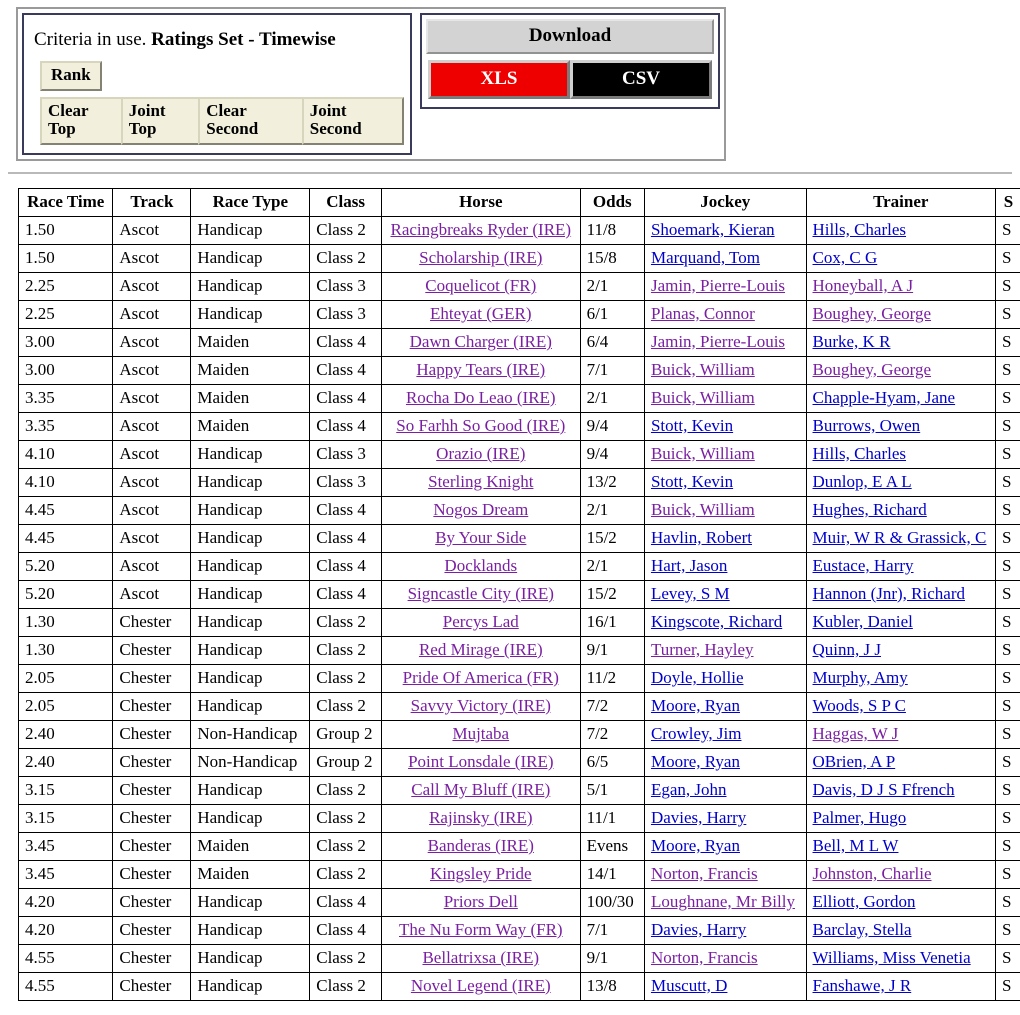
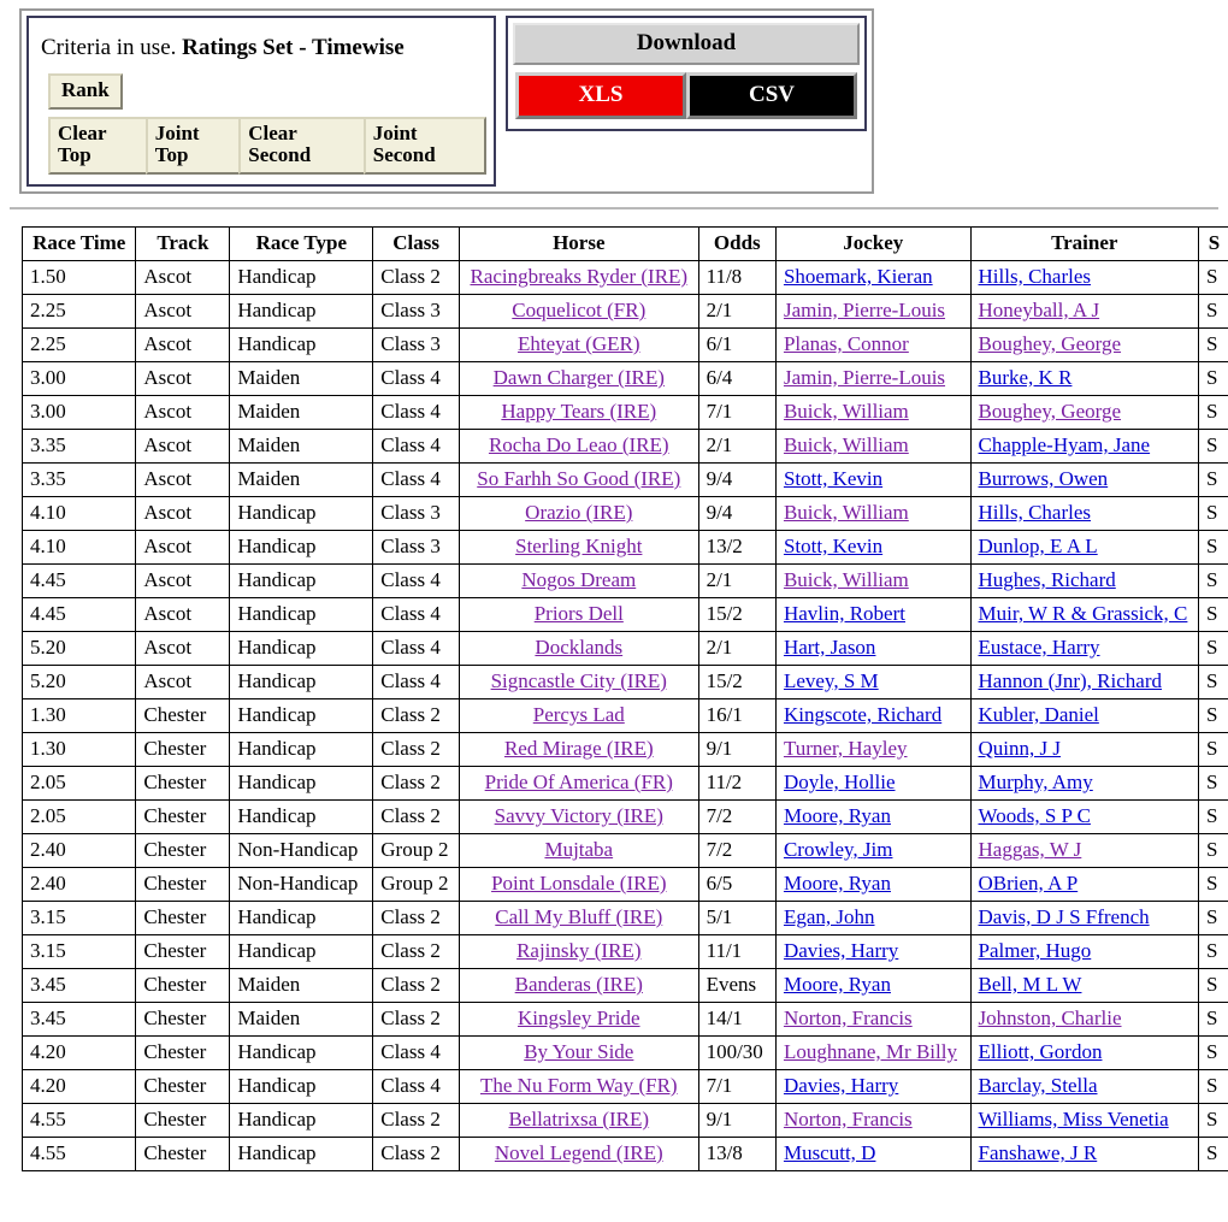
  Criteria in use. Ratings Set - Timewise
  Rank
  Clear Top
  Joint Top
  Clear Second
  Joint Second
  Download
  XLS
  CSV
  Race Time	Track	Race Type	Class	Horse	Odds	Jockey	Trainer	S
  1.50	Ascot	Handicap	Class 2	Racingbreaks Ryder (IRE)	11/8	Shoemark, Kieran	Hills, Charles	S
- 1.50	Ascot	Handicap	Class 2	Scholarship (IRE)	15/8	Marquand, Tom	Cox, C G	S
  2.25	Ascot	Handicap	Class 3	Coquelicot (FR)	2/1	Jamin, Pierre-Louis	Honeyball, A J	S
  2.25	Ascot	Handicap	Class 3	Ehteyat (GER)	6/1	Planas, Connor	Boughey, George	S
  3.00	Ascot	Maiden	Class 4	Dawn Charger (IRE)	6/4	Jamin, Pierre-Louis	Burke, K R	S
  3.00	Ascot	Maiden	Class 4	Happy Tears (IRE)	7/1	Buick, William	Boughey, George	S
  3.35	Ascot	Maiden	Class 4	Rocha Do Leao (IRE)	2/1	Buick, William	Chapple-Hyam, Jane	S
  3.35	Ascot	Maiden	Class 4	So Farhh So Good (IRE)	9/4	Stott, Kevin	Burrows, Owen	S
  4.10	Ascot	Handicap	Class 3	Orazio (IRE)	9/4	Buick, William	Hills, Charles	S
  4.10	Ascot	Handicap	Class 3	Sterling Knight	13/2	Stott, Kevin	Dunlop, E A L	S
  4.45	Ascot	Handicap	Class 4	Nogos Dream	2/1	Buick, William	Hughes, Richard	S
- 4.45	Ascot	Handicap	Class 4	By Your Side	15/2	Havlin, Robert	Muir, W R & Grassick, C	S
+ 4.45	Ascot	Handicap	Class 4	Priors Dell	15/2	Havlin, Robert	Muir, W R & Grassick, C	S
  5.20	Ascot	Handicap	Class 4	Docklands	2/1	Hart, Jason	Eustace, Harry	S
  5.20	Ascot	Handicap	Class 4	Signcastle City (IRE)	15/2	Levey, S M	Hannon (Jnr), Richard	S
  1.30	Chester	Handicap	Class 2	Percys Lad	16/1	Kingscote, Richard	Kubler, Daniel	S
  1.30	Chester	Handicap	Class 2	Red Mirage (IRE)	9/1	Turner, Hayley	Quinn, J J	S
  2.05	Chester	Handicap	Class 2	Pride Of America (FR)	11/2	Doyle, Hollie	Murphy, Amy	S
  2.05	Chester	Handicap	Class 2	Savvy Victory (IRE)	7/2	Moore, Ryan	Woods, S P C	S
  2.40	Chester	Non-Handicap	Group 2	Mujtaba	7/2	Crowley, Jim	Haggas, W J	S
  2.40	Chester	Non-Handicap	Group 2	Point Lonsdale (IRE)	6/5	Moore, Ryan	OBrien, A P	S
  3.15	Chester	Handicap	Class 2	Call My Bluff (IRE)	5/1	Egan, John	Davis, D J S Ffrench	S
  3.15	Chester	Handicap	Class 2	Rajinsky (IRE)	11/1	Davies, Harry	Palmer, Hugo	S
  3.45	Chester	Maiden	Class 2	Banderas (IRE)	Evens	Moore, Ryan	Bell, M L W	S
  3.45	Chester	Maiden	Class 2	Kingsley Pride	14/1	Norton, Francis	Johnston, Charlie	S
- 4.20	Chester	Handicap	Class 4	Priors Dell	100/30	Loughnane, Mr Billy	Elliott, Gordon	S
+ 4.20	Chester	Handicap	Class 4	By Your Side	100/30	Loughnane, Mr Billy	Elliott, Gordon	S
  4.20	Chester	Handicap	Class 4	The Nu Form Way (FR)	7/1	Davies, Harry	Barclay, Stella	S
  4.55	Chester	Handicap	Class 2	Bellatrixsa (IRE)	9/1	Norton, Francis	Williams, Miss Venetia	S
  4.55	Chester	Handicap	Class 2	Novel Legend (IRE)	13/8	Muscutt, D	Fanshawe, J R	S
